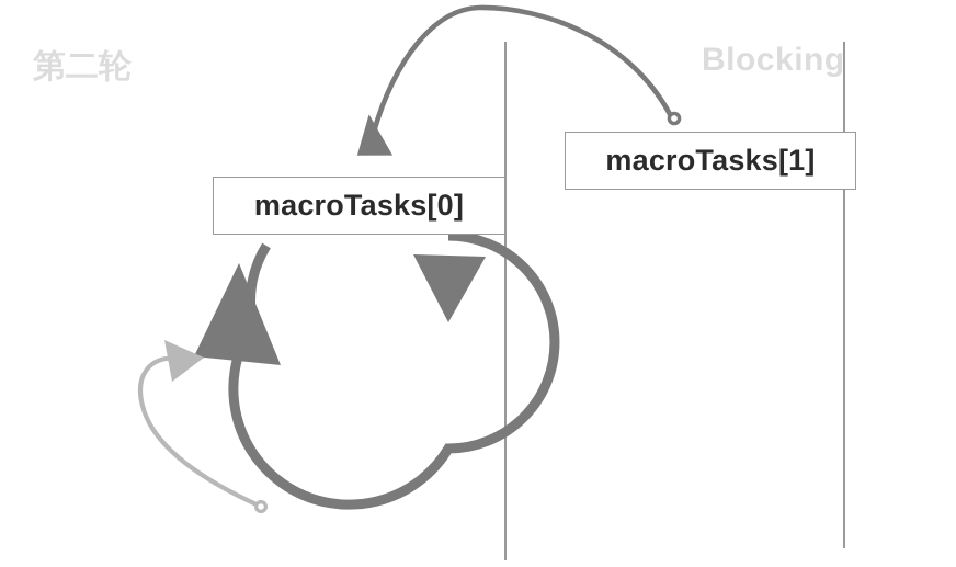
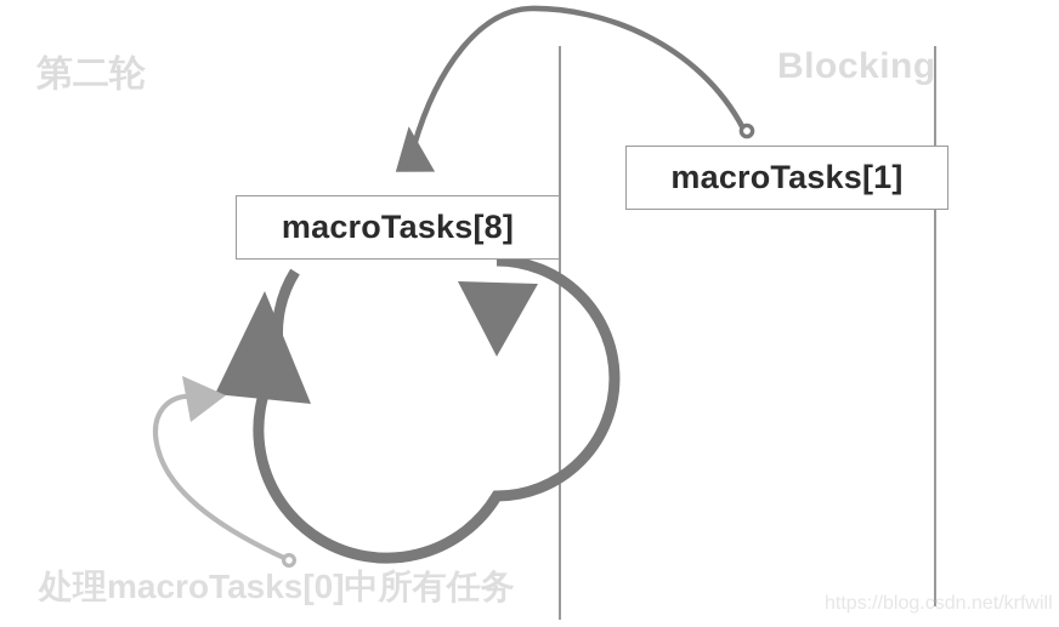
  第二轮
  Blocking
- macroTasks[0]
+ macroTasks[8]
  macroTasks[1]
+ 处理macroTasks[0]中所有任务
+ https://blog.csdn.net/krfwill
